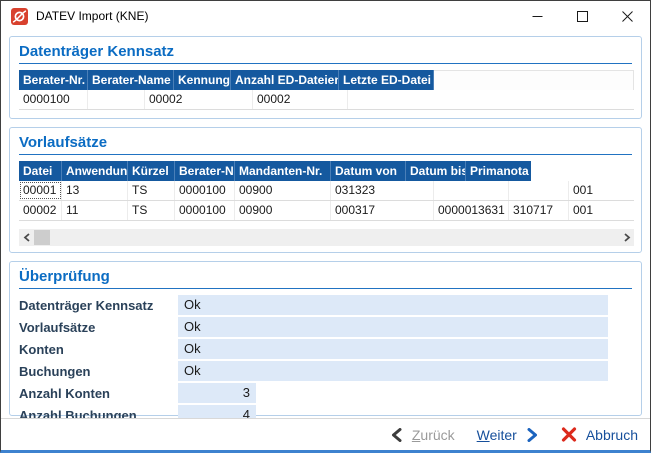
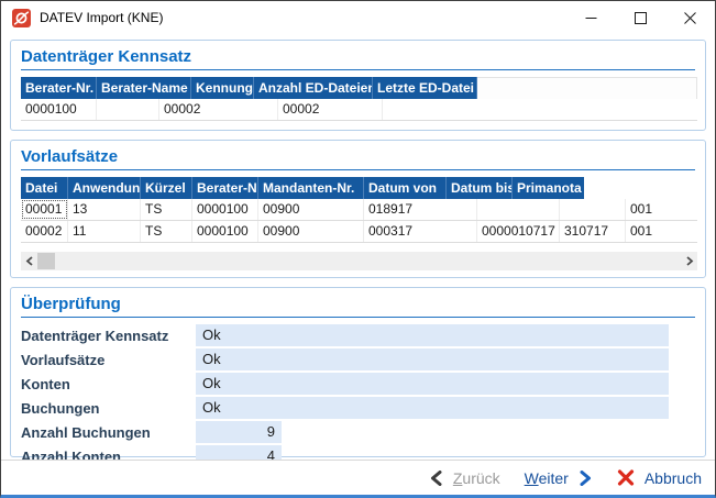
  DATEV Import (KNE)
  Datenträger Kennsatz
  Berater-Nr.
  Berater-Name
  Kennung
  Anzahl ED-Dateie
  Letzte ED-Datei
  0000100
  00002
  00002
  Vorlaufsätze
  Datei
  Anwendun
  Kürzel
  Berater-N
  Mandanten-Nr.
  Datum von
  Datum bis
  Primanota
  00001
  13
  TS
  0000100
  00900
- 031323
+ 018917
  001
  00002
  11
  TS
  0000100
  00900
  000317
- 0000013631
+ 0000010717
  310717
  001
  Überprüfung
  Datenträger Kennsatz
  Ok
  Vorlaufsätze
  Ok
  Konten
  Ok
  Buchungen
  Ok
- Anzahl Konten
+ Anzahl Buchungen
- 3
+ 9
- Anzahl Buchungen
+ Anzahl Konten
  4
  Zurück
  Weiter
  Abbruch
